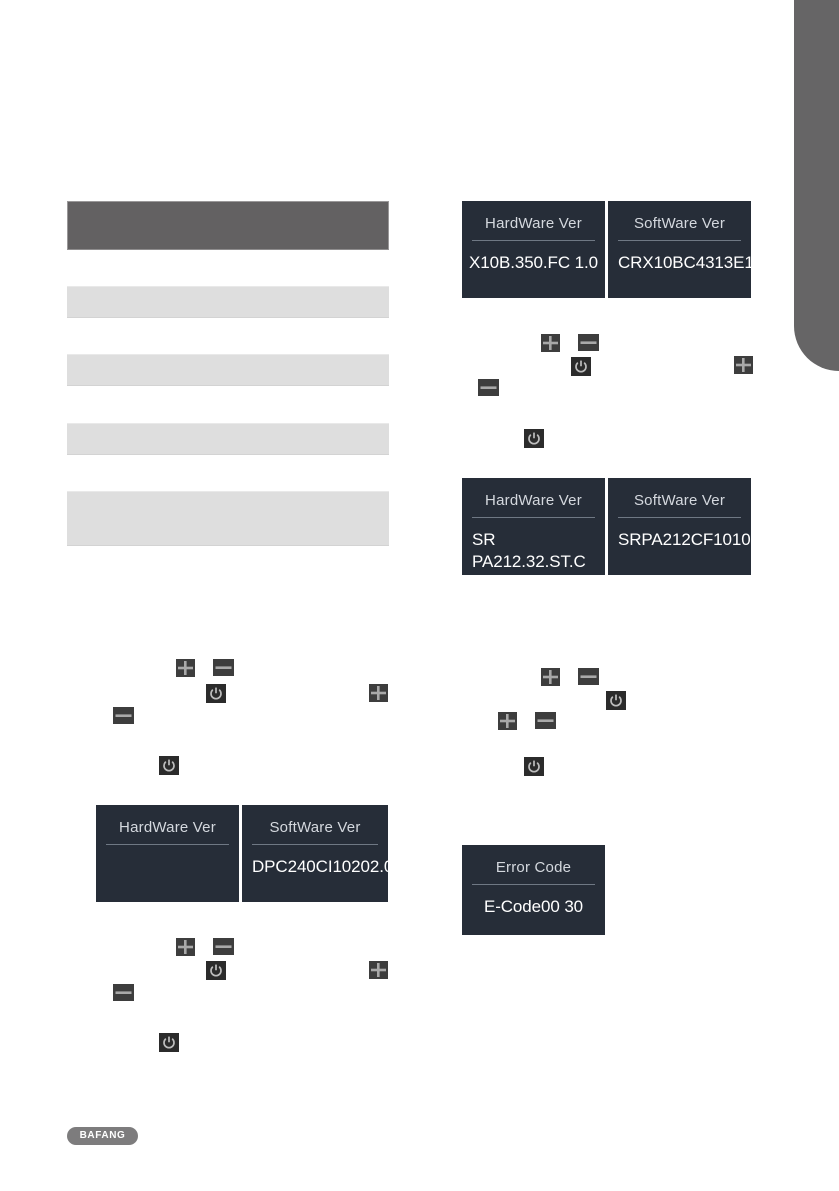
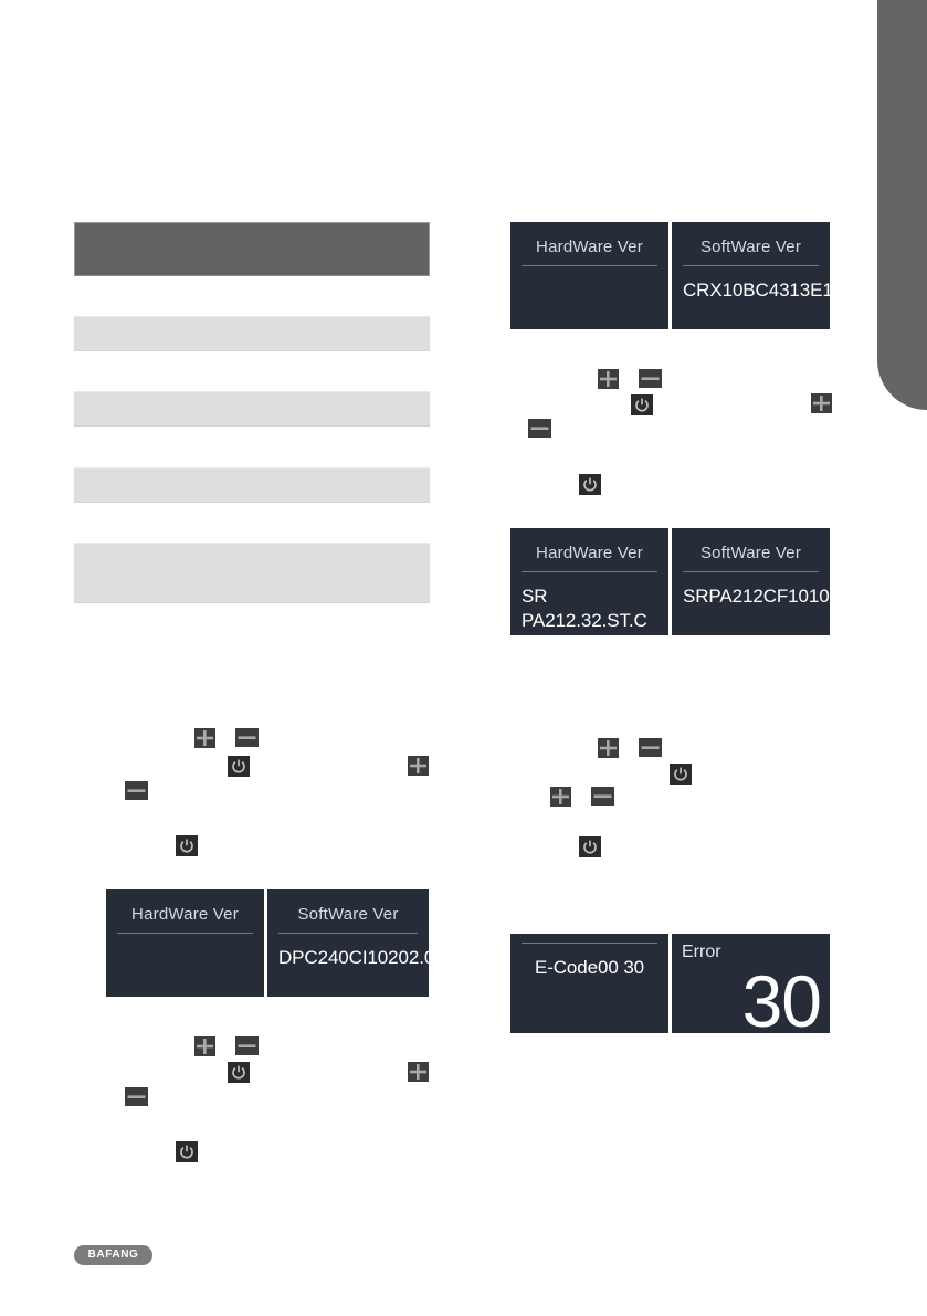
  HardWare Ver
- X10B.350.FC 1.0
  SoftWare Ver
  HardWare Ver
  SR PA212.32.ST.C
  SoftWare Ver
  SRPA212CF1010
  HardWare Ver
  SoftWare Ver
  DPC240CI10202.
- Error Code
  E-Code00 30
+ Error
+ 30
  BAFANG
